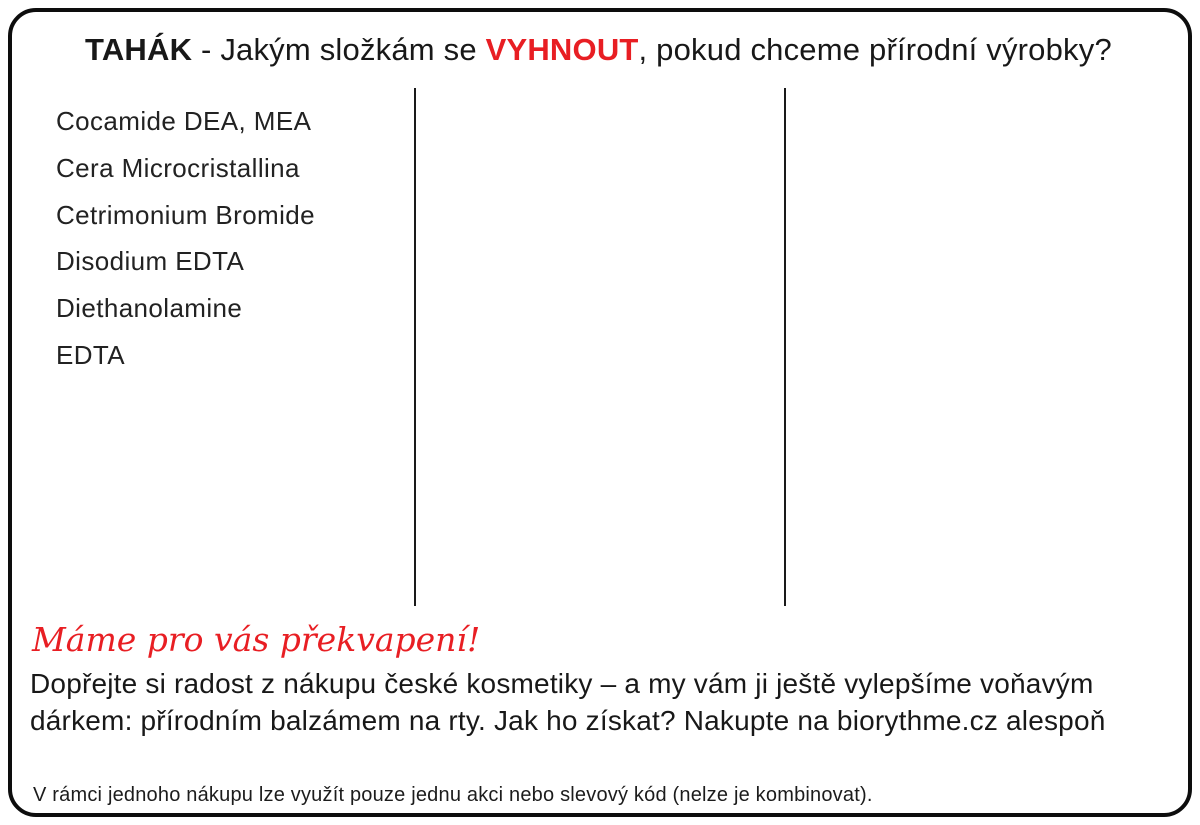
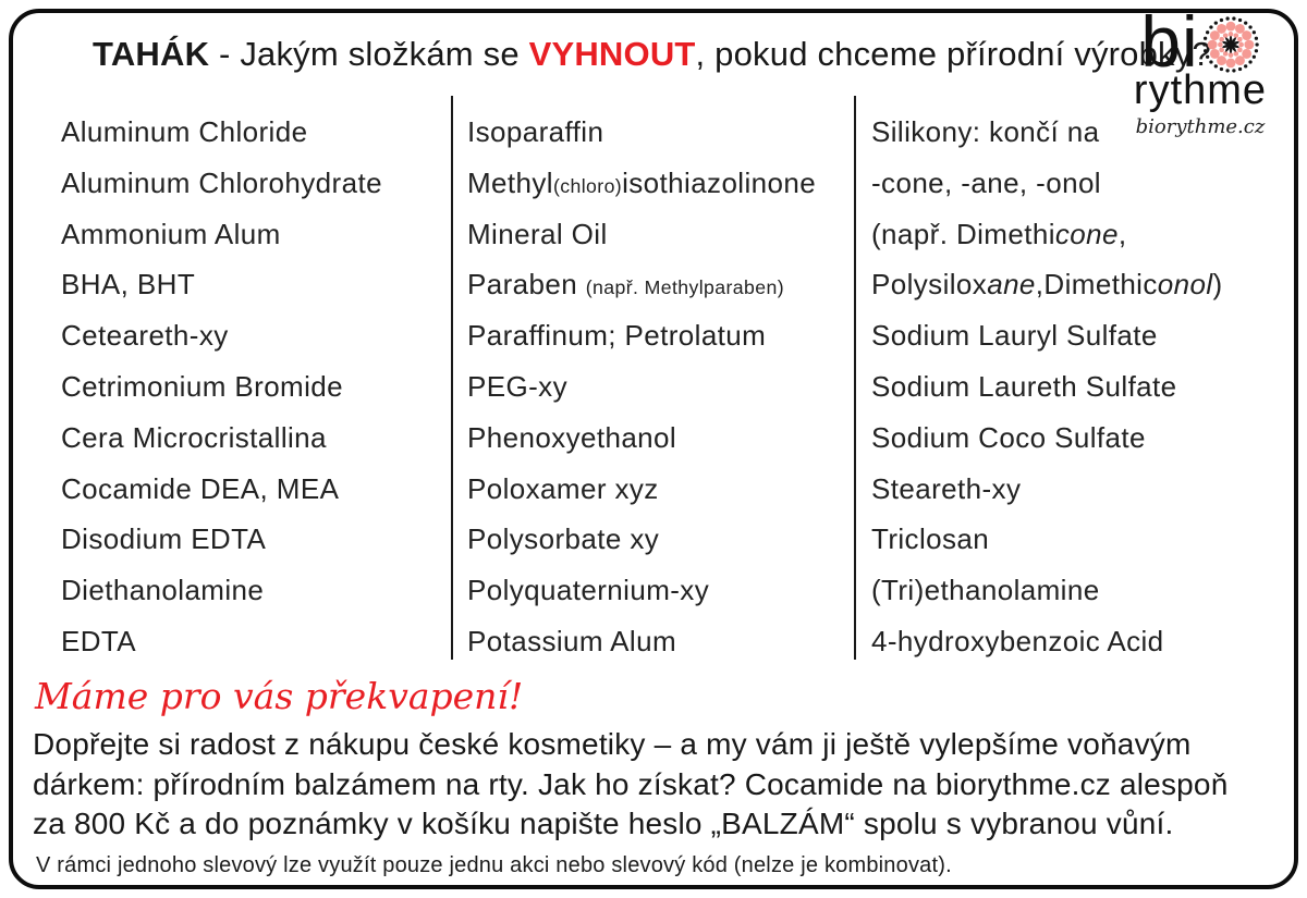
  TAHÁK - Jakým složkám se VYHNOUT, pokud chceme přírodní výrobky?
+ bi
+ rythme
+ biorythme.cz
+ Aluminum Chloride
+ Aluminum Chlorohydrate
+ Ammonium Alum
+ BHA, BHT
+ Ceteareth-xy
- Cocamide DEA, MEA
+ Cetrimonium Bromide
  Cera Microcristallina
- Cetrimonium Bromide
+ Cocamide DEA, MEA
  Disodium EDTA
  Diethanolamine
  EDTA
+ Isoparaffin
+ Methyl(chloro)isothiazolinone
+ Mineral Oil
+ Paraben (např. Methylparaben)
+ Paraffinum; Petrolatum
+ PEG-xy
+ Phenoxyethanol
+ Poloxamer xyz
+ Polysorbate xy
+ Polyquaternium-xy
+ Potassium Alum
+ Silikony: končí na
+ -cone, -ane, -onol
+ (např. Dimethicone,
+ Polysiloxane,Dimethiconol)
+ Sodium Lauryl Sulfate
+ Sodium Laureth Sulfate
+ Sodium Coco Sulfate
+ Steareth-xy
+ Triclosan
+ (Tri)ethanolamine
+ 4-hydroxybenzoic Acid
  Máme pro vás překvapení!
  Dopřejte si radost z nákupu české kosmetiky – a my vám ji ještě vylepšíme voňavým
- dárkem: přírodním balzámem na rty. Jak ho získat? Nakupte na biorythme.cz alespoň
+ dárkem: přírodním balzámem na rty. Jak ho získat? Cocamide na biorythme.cz alespoň
+ za 800 Kč a do poznámky v košíku napište heslo „BALZÁM“ spolu s vybranou vůní.
- V rámci jednoho nákupu lze využít pouze jednu akci nebo slevový kód (nelze je kombinovat).
+ V rámci jednoho slevový lze využít pouze jednu akci nebo slevový kód (nelze je kombinovat).
